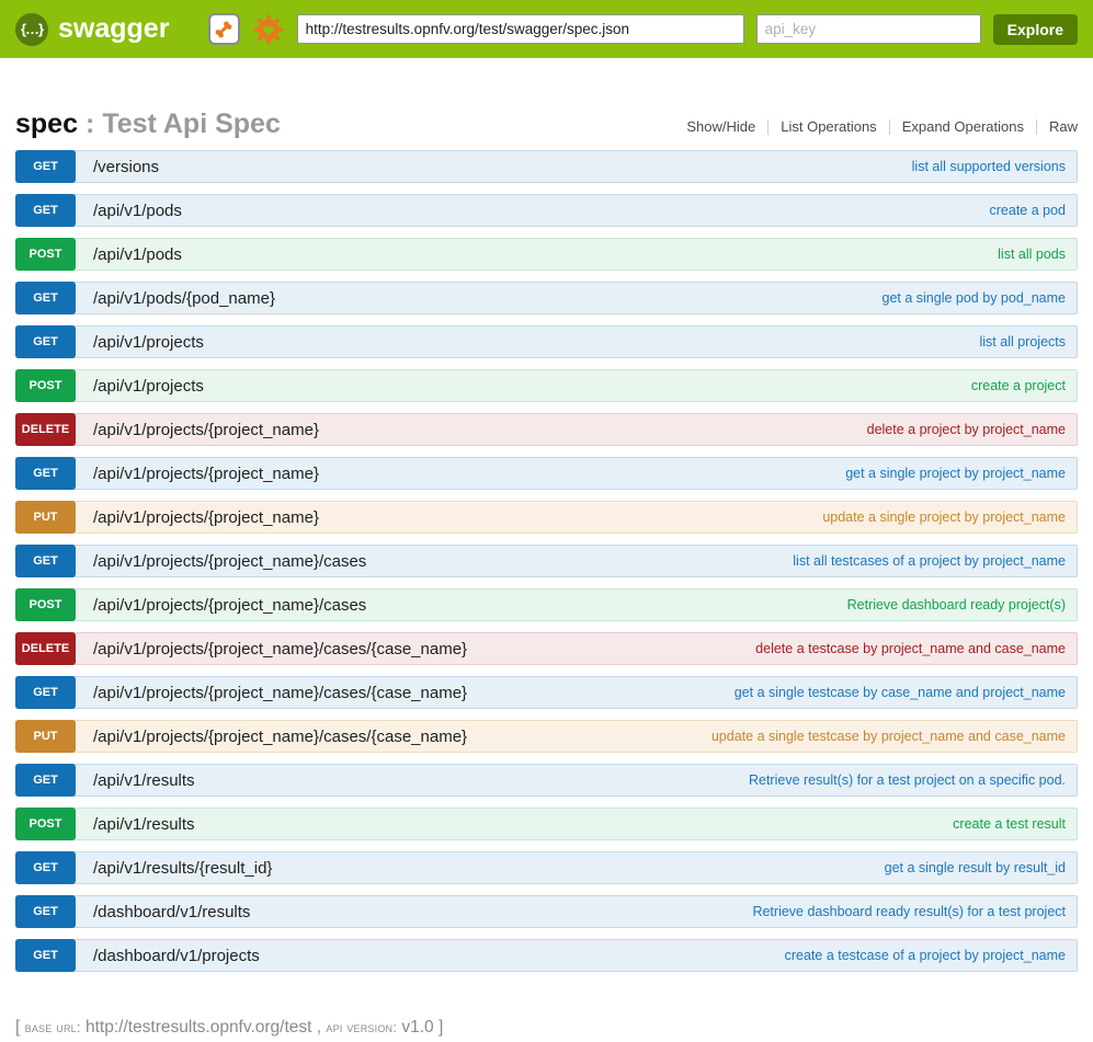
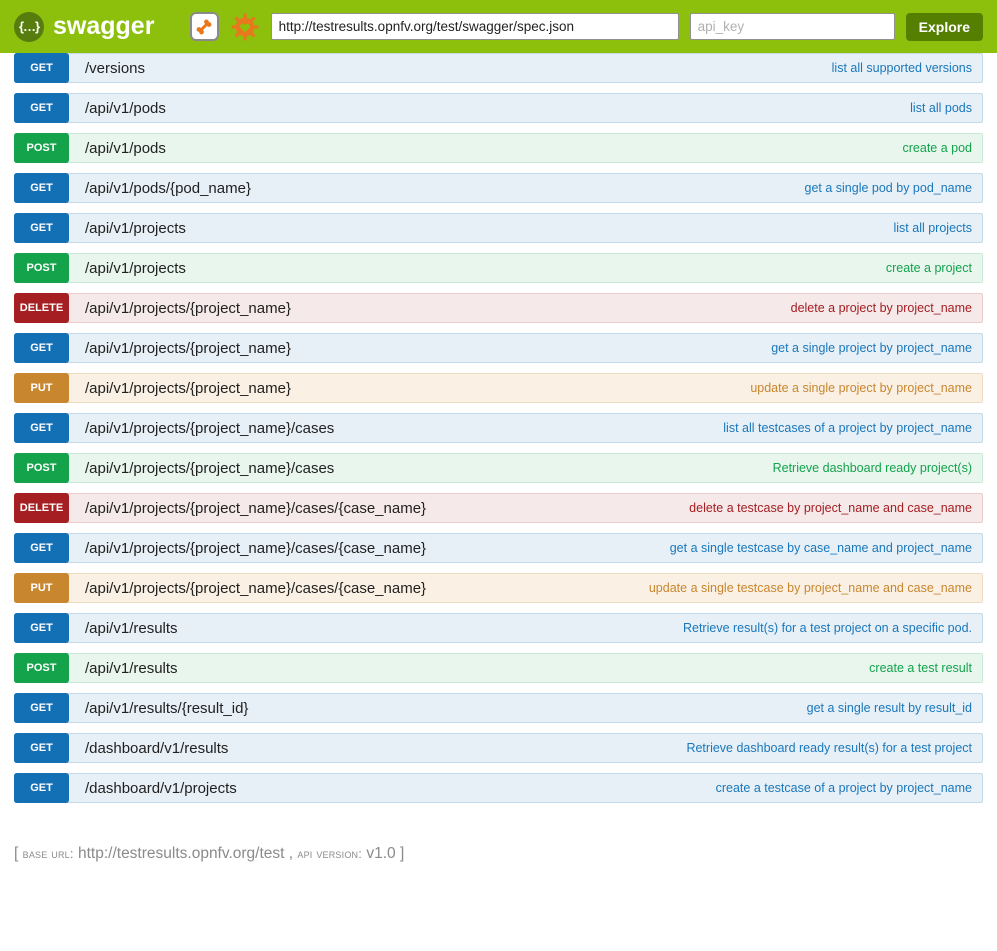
  {…}
  swagger
  http://testresults.opnfv.org/test/swagger/spec.json
  api_key
  Explore
- spec
- :
- Test Api Spec
- Show/Hide
- List Operations
- Expand Operations
- Raw
  GET
  /versions
  list all supported versions
  GET
  /api/v1/pods
- create a pod
+ list all pods
  POST
  /api/v1/pods
- list all pods
+ create a pod
  GET
  /api/v1/pods/{pod_name}
  get a single pod by pod_name
  GET
  /api/v1/projects
  list all projects
  POST
  /api/v1/projects
  create a project
  DELETE
  /api/v1/projects/{project_name}
  delete a project by project_name
  GET
  /api/v1/projects/{project_name}
  get a single project by project_name
  PUT
  /api/v1/projects/{project_name}
  update a single project by project_name
  GET
  /api/v1/projects/{project_name}/cases
  list all testcases of a project by project_name
  POST
  /api/v1/projects/{project_name}/cases
  Retrieve dashboard ready project(s)
  DELETE
  /api/v1/projects/{project_name}/cases/{case_name}
  delete a testcase by project_name and case_name
  GET
  /api/v1/projects/{project_name}/cases/{case_name}
  get a single testcase by case_name and project_name
  PUT
  /api/v1/projects/{project_name}/cases/{case_name}
  update a single testcase by project_name and case_name
  GET
  /api/v1/results
  Retrieve result(s) for a test project on a specific pod.
  POST
  /api/v1/results
  create a test result
  GET
  /api/v1/results/{result_id}
  get a single result by result_id
  GET
  /dashboard/v1/results
  Retrieve dashboard ready result(s) for a test project
  GET
  /dashboard/v1/projects
  create a testcase of a project by project_name
  [ base url: http://testresults.opnfv.org/test , api version: v1.0 ]
